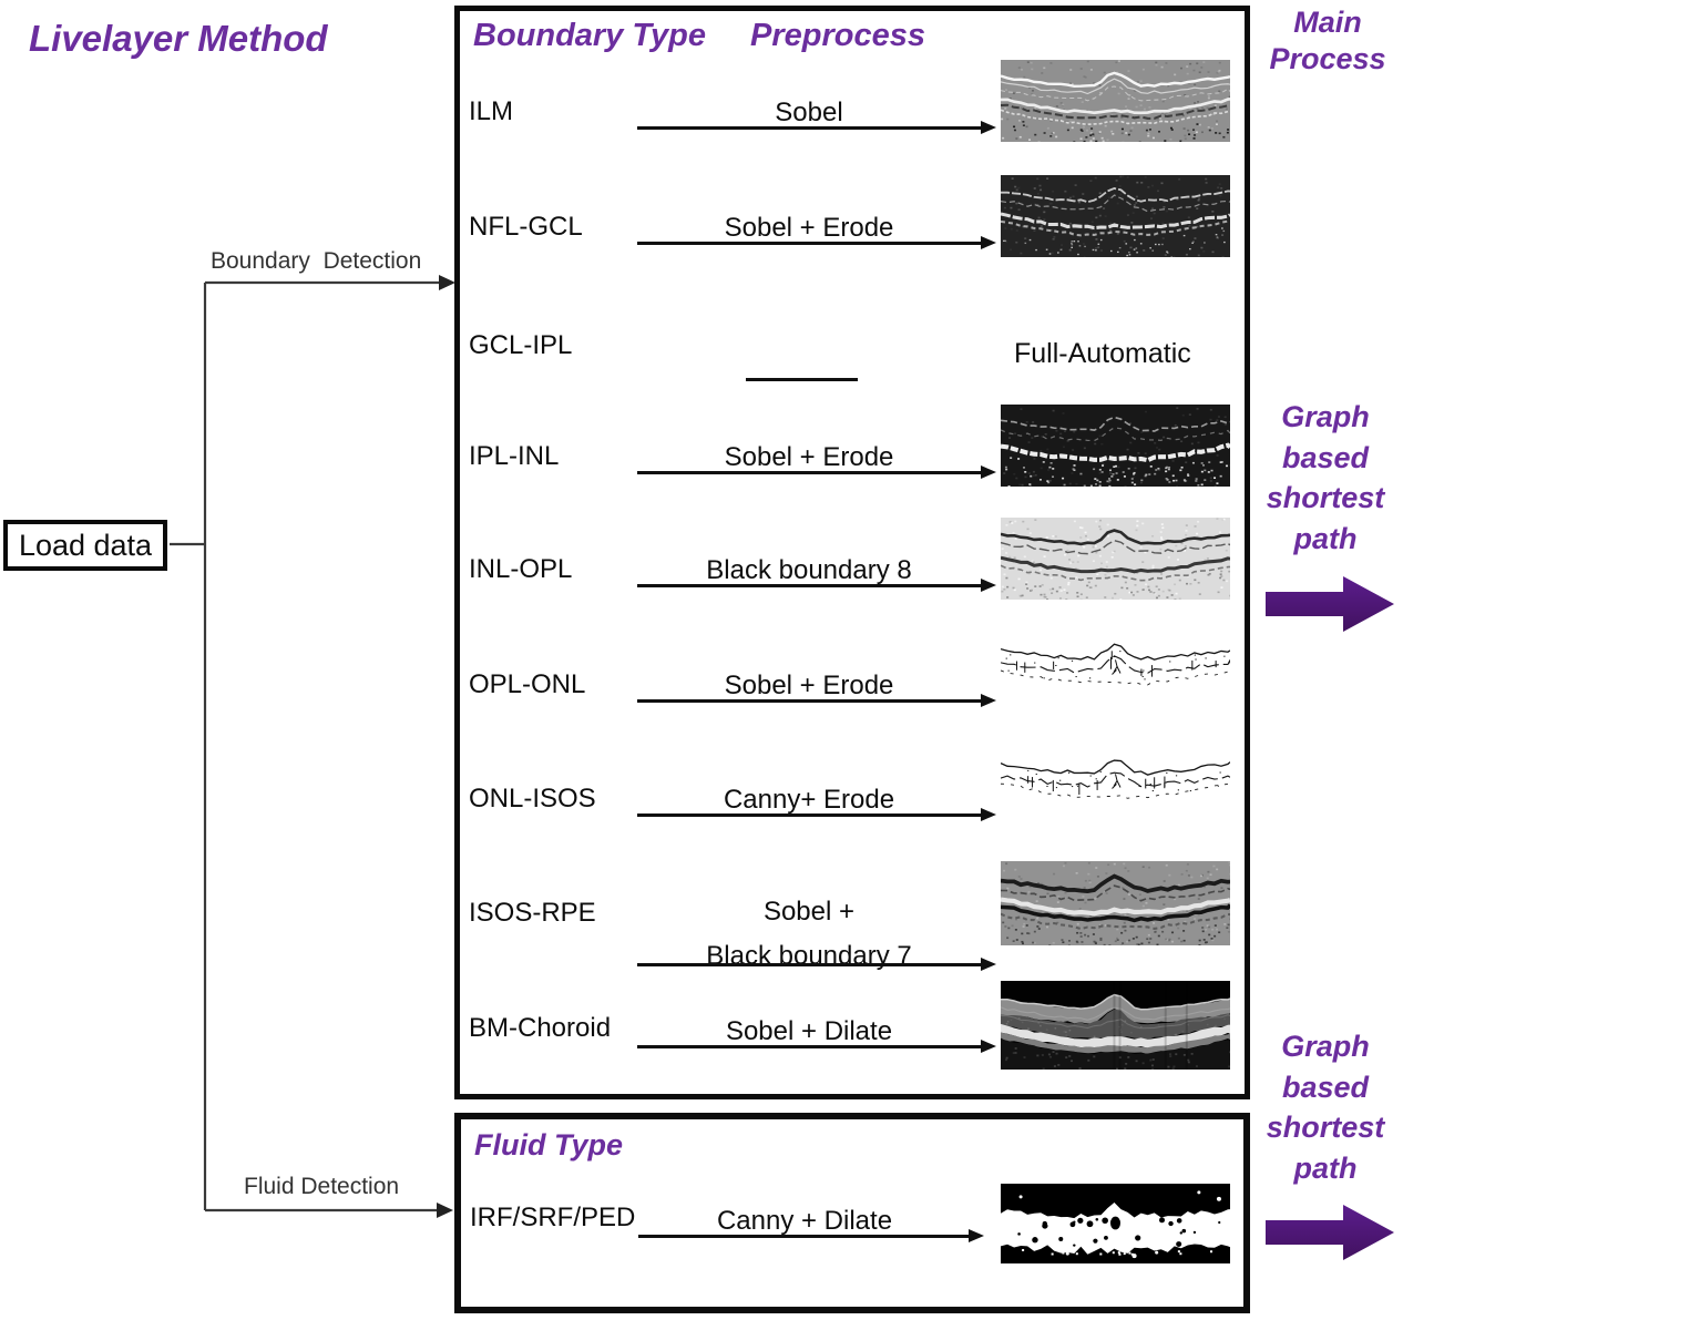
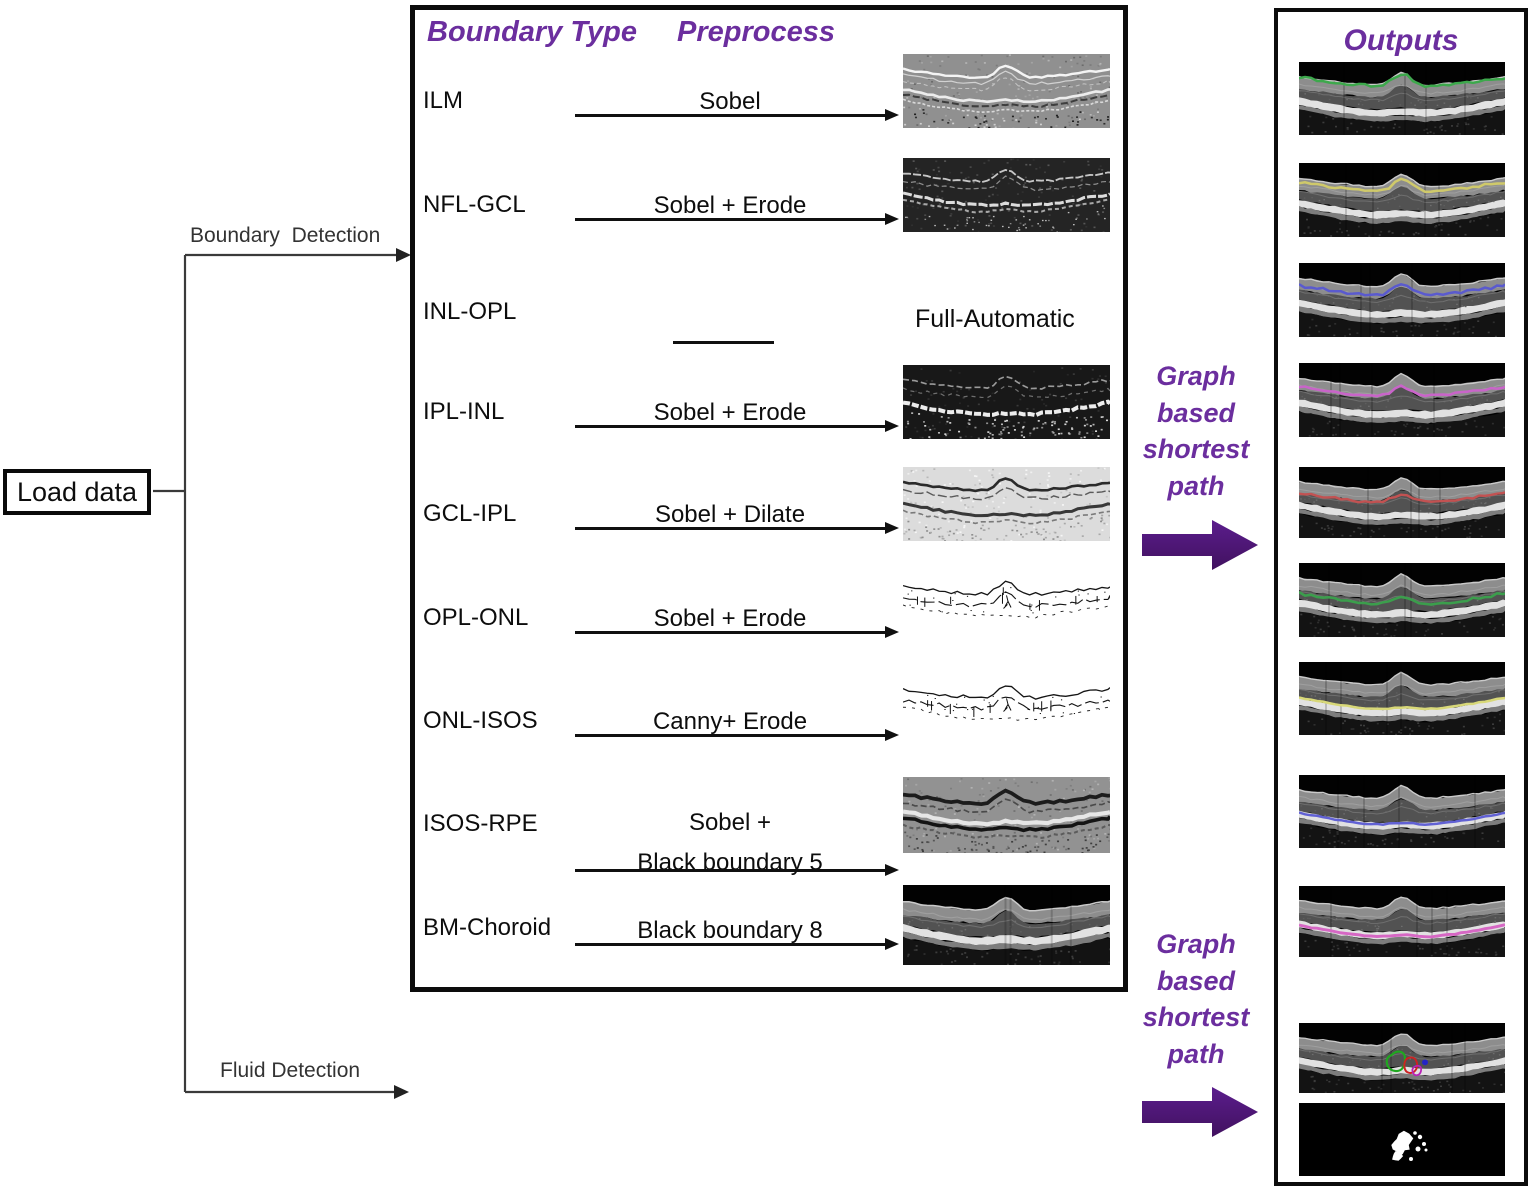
- Livelayer Method
  Load data
  Boundary Detection
  Fluid Detection
  Boundary Type
  Preprocess
  ILM
  Sobel
  NFL-GCL
  Sobel + Erode
- GCL-IPL
+ INL-OPL
  Full-Automatic
  IPL-INL
  Sobel + Erode
- INL-OPL
+ GCL-IPL
- Black boundary 8
+ Sobel + Dilate
  OPL-ONL
  Sobel + Erode
  ONL-ISOS
  Canny+ Erode
  ISOS-RPE
  Sobel +
- Black boundary 7
+ Black boundary 5
  BM-Choroid
- Sobel + Dilate
+ Black boundary 8
- Fluid Type
- IRF/SRF/PED
- Canny + Dilate
- Main
- Process
  Graph
  based
  shortest
  path
  Graph
  based
  shortest
  path
+ Outputs
